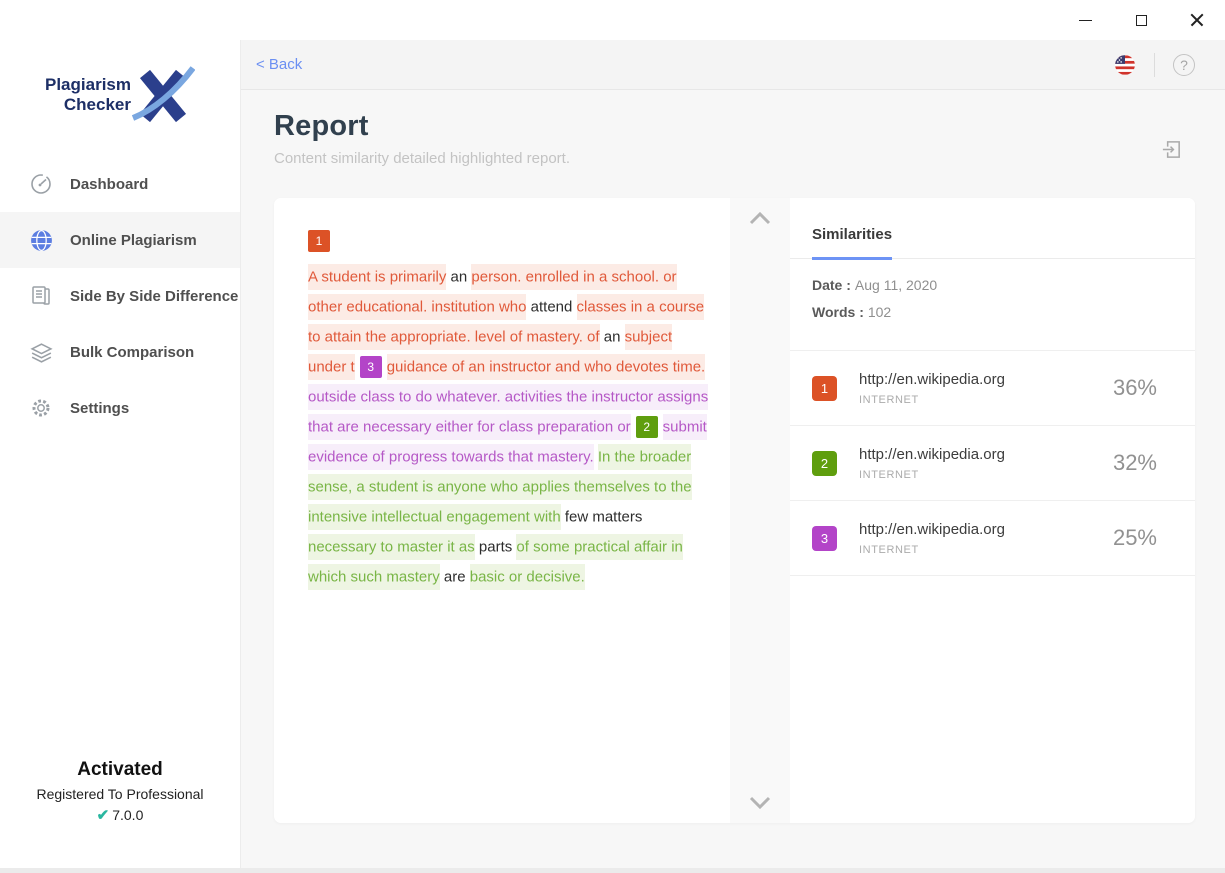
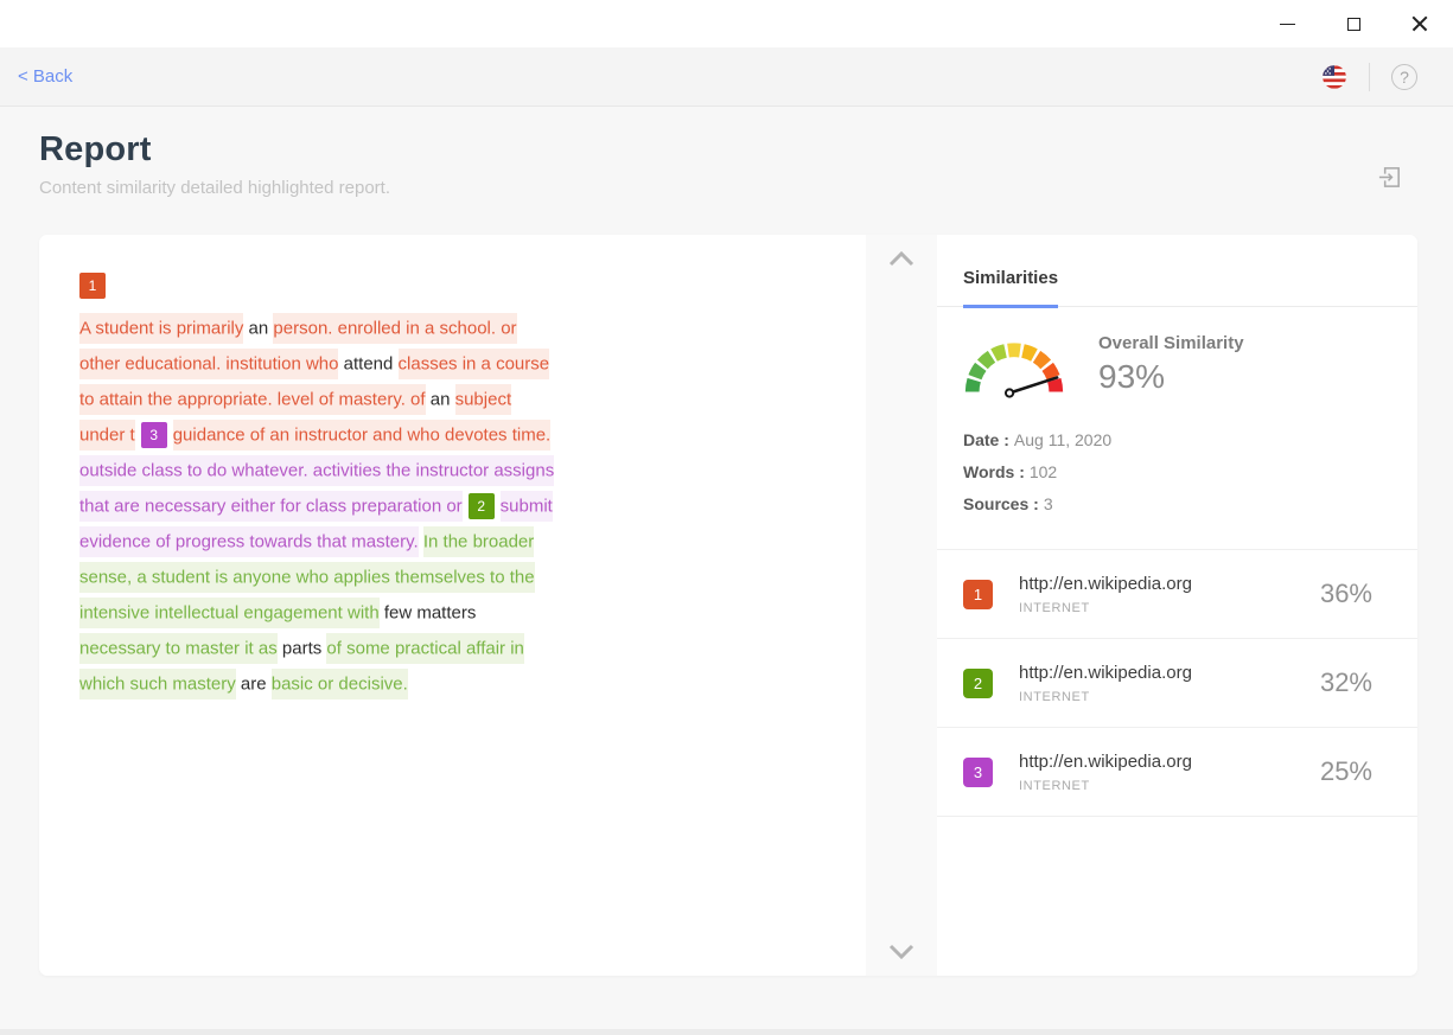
- Plagiarism
- Checker
- Dashboard
- Online Plagiarism
- Side By Side Difference
- Bulk Comparison
- Settings
- Activated
- Registered To Professional
- ✔
- 7.0.0
  < Back
  ?
  Report
  Content similarity detailed highlighted report.
  1
  A student is primarily an person. enrolled in a school. or other educational. institution who attend classes in a course to attain the appropriate. level of mastery. of an subject under t 3 guidance of an instructor and who devotes time. outside class to do whatever. activities the instructor assigns that are necessary either for class preparation or 2 submit evidence of progress towards that mastery. In the broader sense, a student is anyone who applies themselves to the intensive intellectual engagement with few matters necessary to master it as parts of some practical affair in which such mastery are basic or decisive.
  Similarities
+ Overall Similarity
+ 93%
  Date : Aug 11, 2020
  Words : 102
+ Sources : 3
  1
  http://en.wikipedia.org
  INTERNET
  36%
  2
  http://en.wikipedia.org
  INTERNET
  32%
  3
  http://en.wikipedia.org
  INTERNET
  25%
